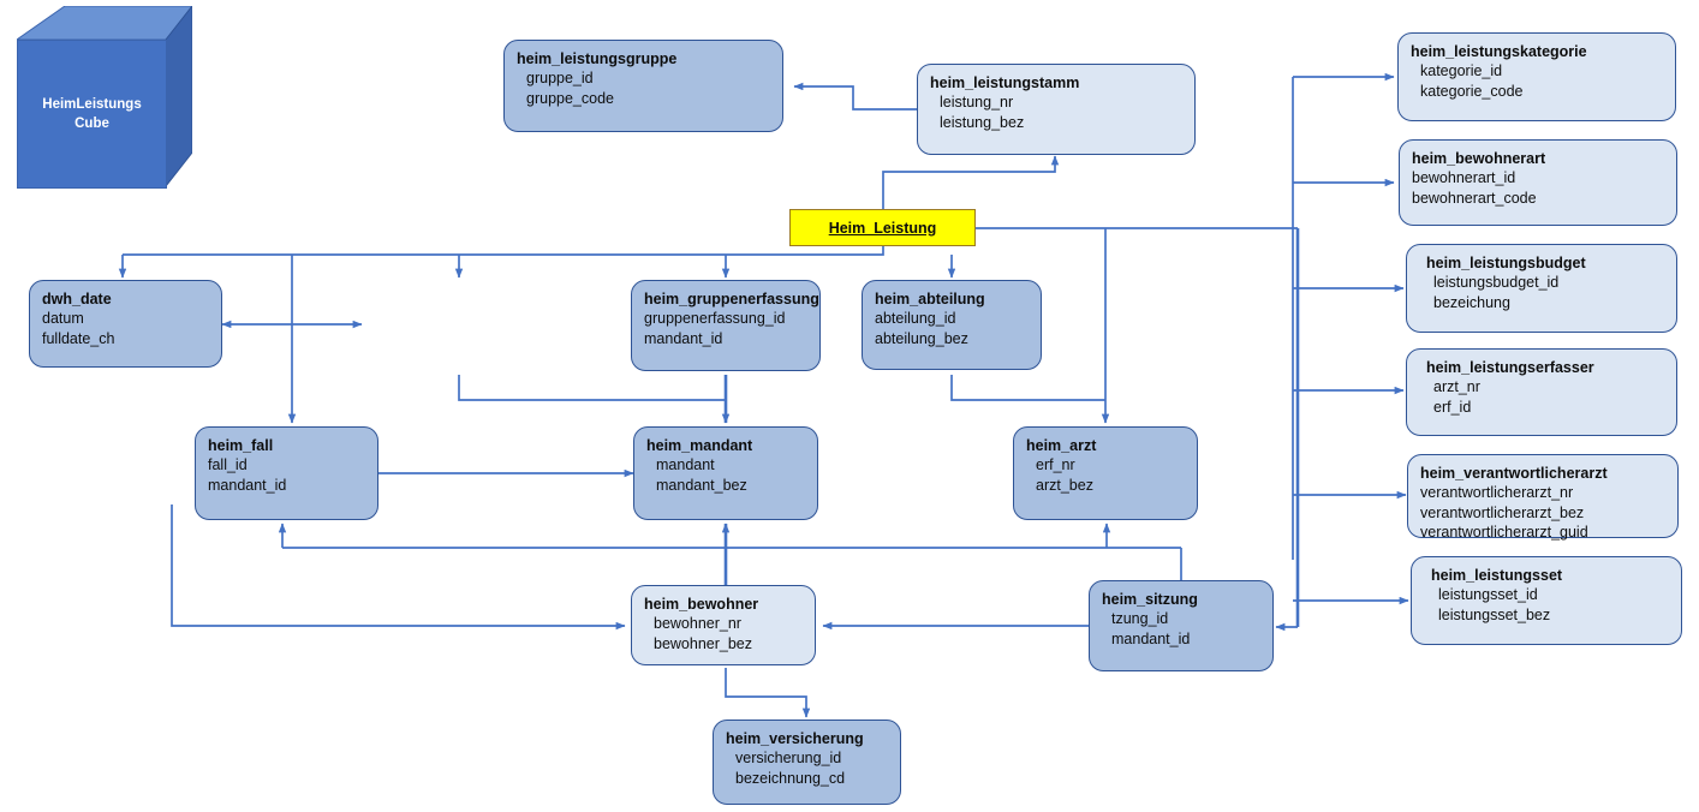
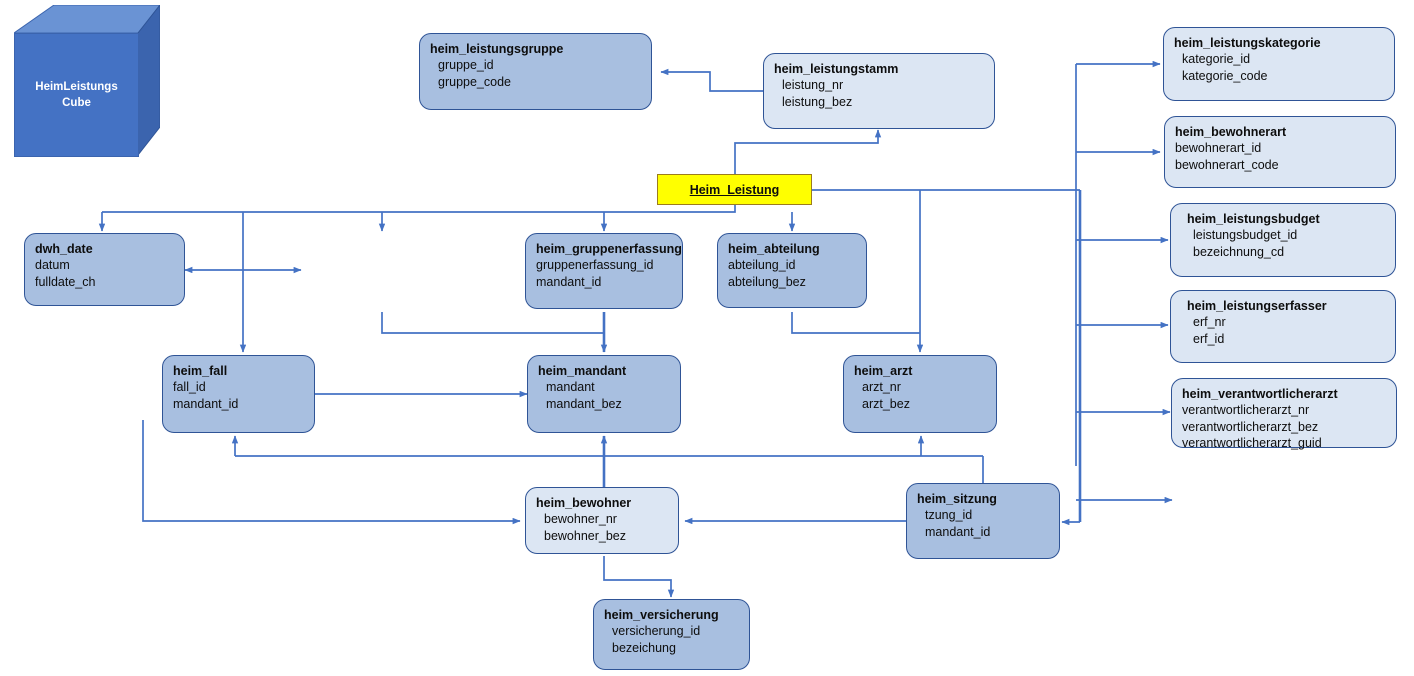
  HeimLeistungs
  Cube
  Heim_Leistung
  heim_leistungsgruppe
  gruppe_id
  gruppe_code
  heim_leistungstamm
  leistung_nr
  leistung_bez
  heim_leistungskategorie
  kategorie_id
  kategorie_code
  heim_bewohnerart
  bewohnerart_id
  bewohnerart_code
  heim_leistungsbudget
  leistungsbudget_id
- bezeichung
+ bezeichnung_cd
  heim_leistungserfasser
- arzt_nr
+ erf_nr
  erf_id
  heim_verantwortlicherarzt
  verantwortlicherarzt_nr
  verantwortlicherarzt_bez
  verantwortlicherarzt_guid
- heim_leistungsset
- leistungsset_id
- leistungsset_bez
  dwh_date
  datum
  fulldate_ch
  heim_gruppenerfassung
  gruppenerfassung_id
  mandant_id
  heim_abteilung
  abteilung_id
  abteilung_bez
  heim_fall
  fall_id
  mandant_id
  heim_mandant
  mandant
  mandant_bez
  heim_arzt
- erf_nr
+ arzt_nr
  arzt_bez
  heim_bewohner
  bewohner_nr
  bewohner_bez
  heim_sitzung
  tzung_id
  mandant_id
  heim_versicherung
  versicherung_id
- bezeichnung_cd
+ bezeichung
